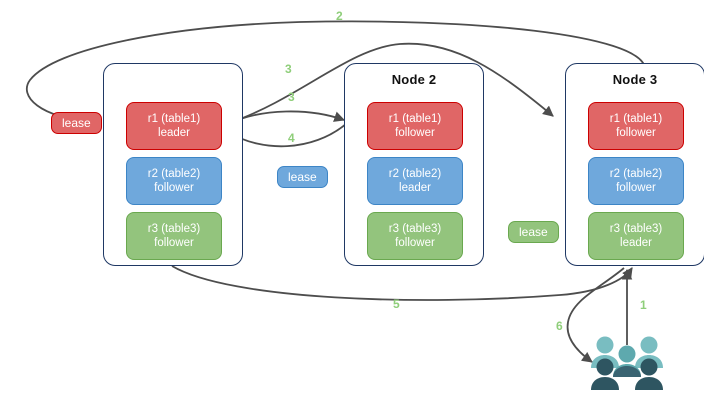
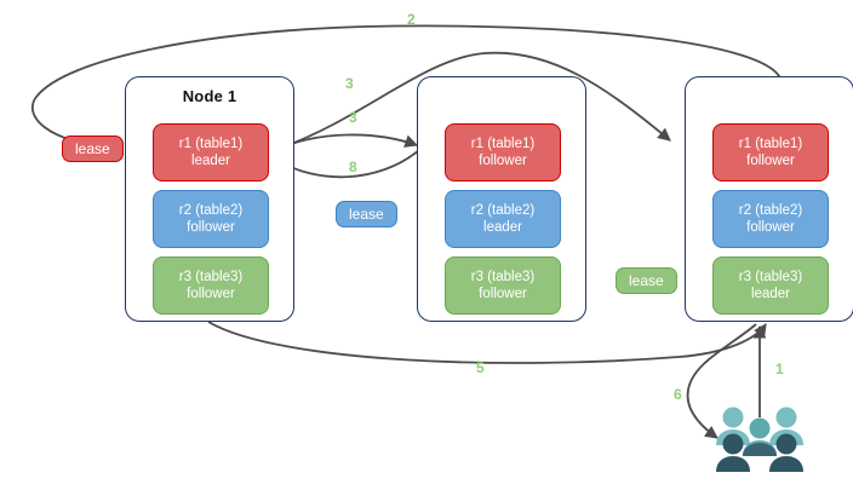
+ Node 1
  r1 (table1)
  leader
  r2 (table2)
  follower
  r3 (table3)
  follower
- Node 2
  r1 (table1)
  follower
  r2 (table2)
  leader
  r3 (table3)
  follower
- Node 3
  r1 (table1)
  follower
  r2 (table2)
  follower
  r3 (table3)
  leader
  lease
  lease
  lease
  2
  3
  3
- 4
+ 8
  5
  1
  6
